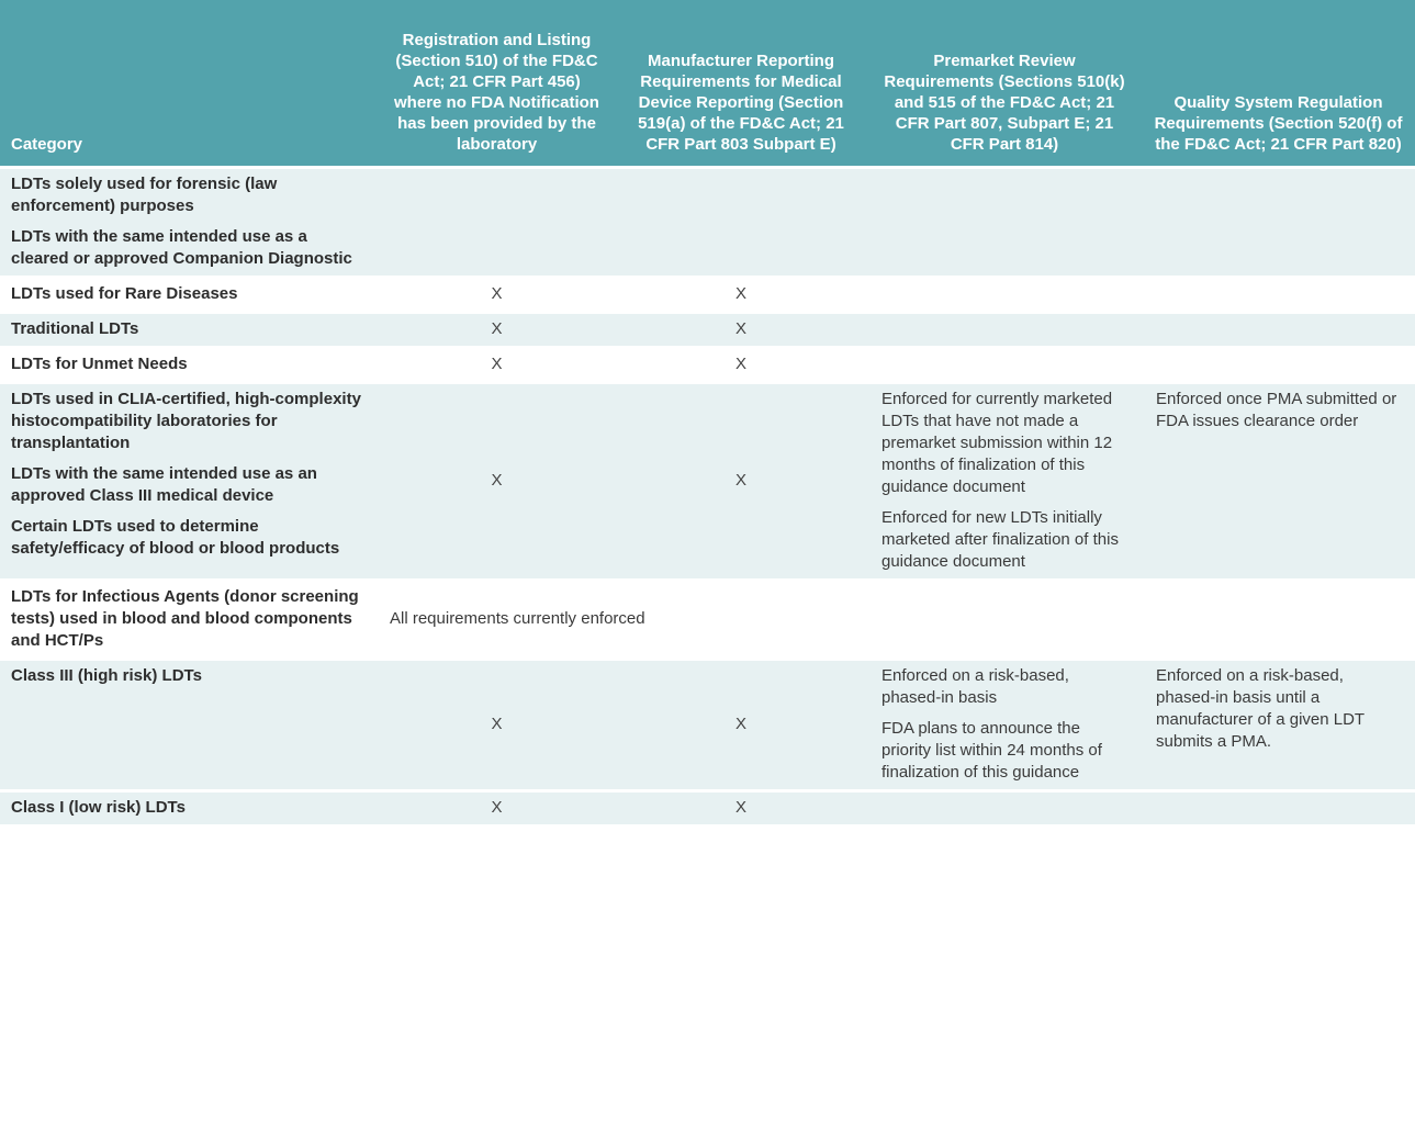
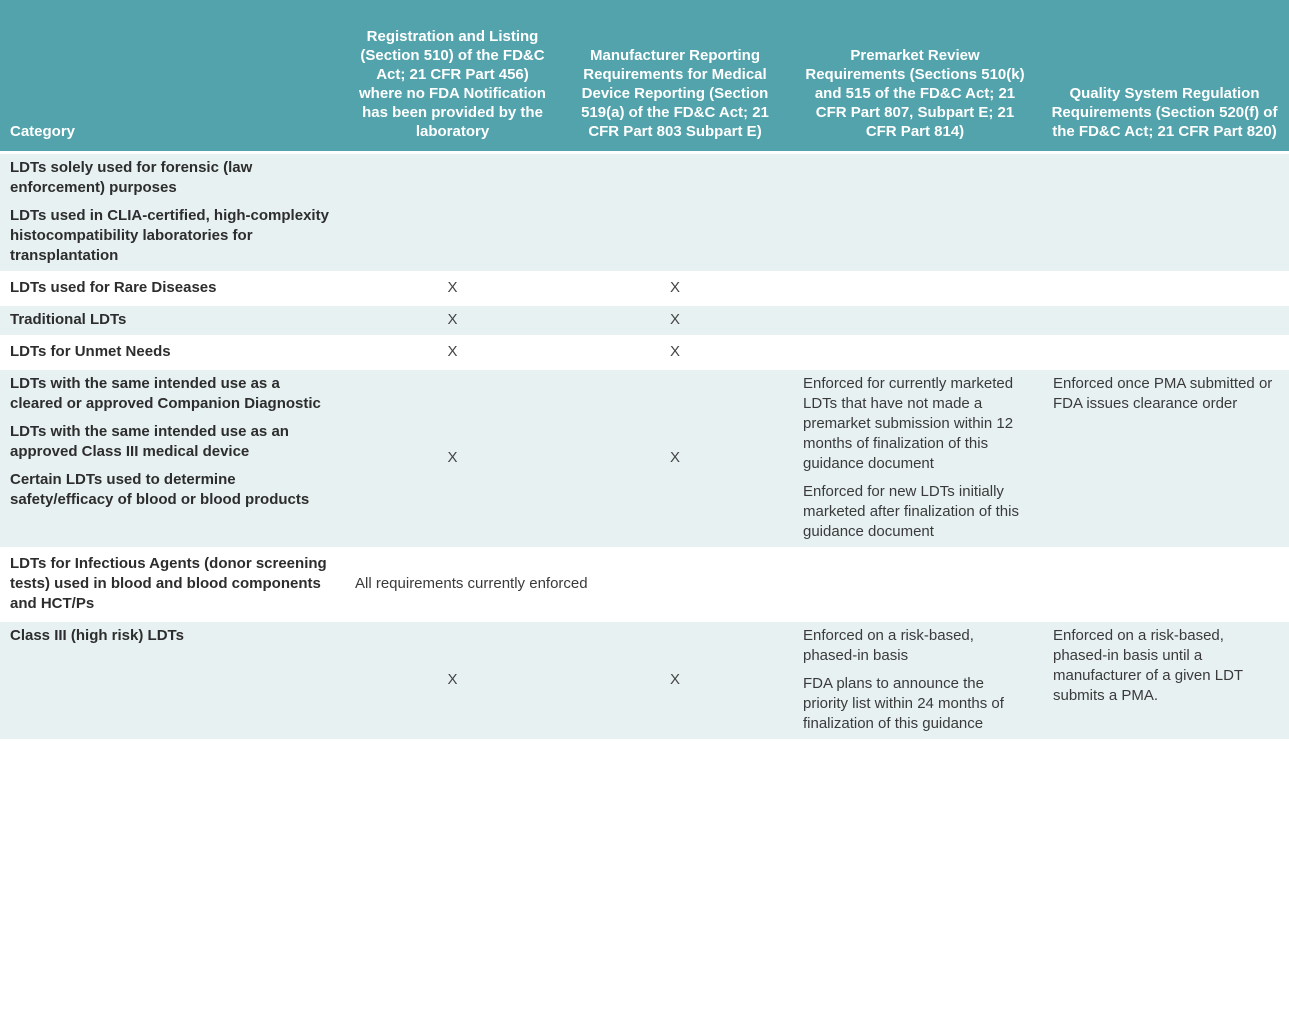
  Category	Registration and Listing (Section 510) of the FD&C Act; 21 CFR Part 456) where no FDA Notification has been provided by the laboratory	Manufacturer Reporting Requirements for Medical Device Reporting (Section 519(a) of the FD&C Act; 21 CFR Part 803 Subpart E)	Premarket Review Requirements (Sections 510(k) and 515 of the FD&C Act; 21 CFR Part 807, Subpart E; 21 CFR Part 814)	Quality System Regulation Requirements (Section 520(f) of the FD&C Act; 21 CFR Part 820)
- LDTs solely used for forensic (law enforcement) purposesLDTs with the same intended use as a cleared or approved Companion Diagnostic
+ LDTs solely used for forensic (law enforcement) purposesLDTs used in CLIA-certified, high-complexity histocompatibility laboratories for transplantation
  LDTs used for Rare Diseases	X	X
  Traditional LDTs	X	X
  LDTs for Unmet Needs	X	X
- LDTs used in CLIA-certified, high-complexity histocompatibility laboratories for transplantationLDTs with the same intended use as an approved Class III medical deviceCertain LDTs used to determine safety/efficacy of blood or blood products	X	X	Enforced for currently marketed LDTs that have not made a premarket submission within 12 months of finalization of this guidance documentEnforced for new LDTs initially marketed after finalization of this guidance document	Enforced once PMA submitted or FDA issues clearance order
+ LDTs with the same intended use as a cleared or approved Companion DiagnosticLDTs with the same intended use as an approved Class III medical deviceCertain LDTs used to determine safety/efficacy of blood or blood products	X	X	Enforced for currently marketed LDTs that have not made a premarket submission within 12 months of finalization of this guidance documentEnforced for new LDTs initially marketed after finalization of this guidance document	Enforced once PMA submitted or FDA issues clearance order
  LDTs for Infectious Agents (donor screening tests) used in blood and blood components and HCT/Ps	All requirements currently enforced
  Class III (high risk) LDTs	X	X	Enforced on a risk-based, phased-in basisFDA plans to announce the priority list within 24 months of finalization of this guidance	Enforced on a risk-based, phased-in basis until a manufacturer of a given LDT submits a PMA.
- Class I (low risk) LDTs	X	X
